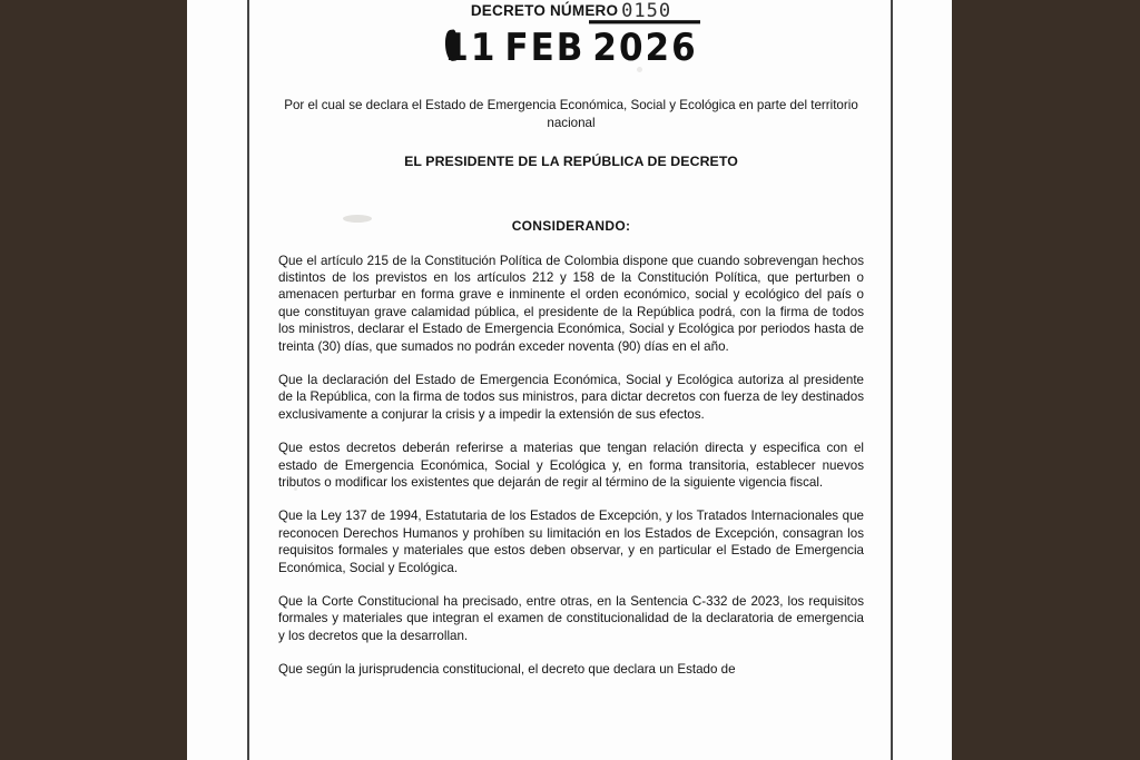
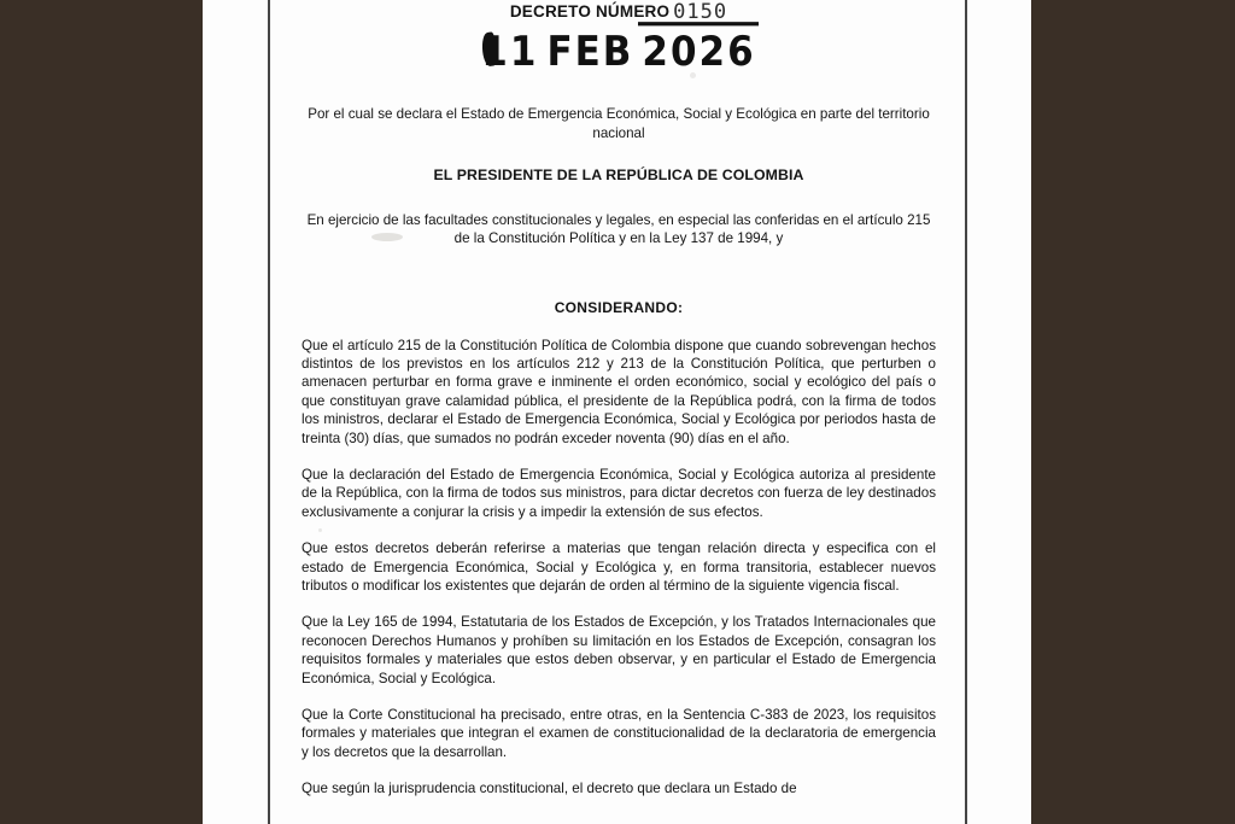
  DECRETO NÚMERO 0150
  1 FEB 2026
  Por el cual se declara el Estado de Emergencia Económica, Social y Ecológica en parte del territorio nacional
- EL PRESIDENTE DE LA REPÚBLICA DE DECRETO
+ EL PRESIDENTE DE LA REPÚBLICA DE COLOMBIA
+ En ejercicio de las facultades constitucionales y legales, en especial las conferidas en el artículo 215 de la Constitución Política y en la Ley 137 de 1994, y
  CONSIDERANDO:
- Que el artículo 215 de la Constitución Política de Colombia dispone que cuando sobrevengan hechos distintos de los previstos en los artículos 212 y 158 de la Constitución Política, que perturben o amenacen perturbar en forma grave e inminente el orden económico, social y ecológico del país o que constituyan grave calamidad pública, el presidente de la República podrá, con la firma de todos los ministros, declarar el Estado de Emergencia Económica, Social y Ecológica por periodos hasta de treinta (30) días, que sumados no podrán exceder noventa (90) días en el año.
+ Que el artículo 215 de la Constitución Política de Colombia dispone que cuando sobrevengan hechos distintos de los previstos en los artículos 212 y 213 de la Constitución Política, que perturben o amenacen perturbar en forma grave e inminente el orden económico, social y ecológico del país o que constituyan grave calamidad pública, el presidente de la República podrá, con la firma de todos los ministros, declarar el Estado de Emergencia Económica, Social y Ecológica por periodos hasta de treinta (30) días, que sumados no podrán exceder noventa (90) días en el año.
  Que la declaración del Estado de Emergencia Económica, Social y Ecológica autoriza al presidente de la República, con la firma de todos sus ministros, para dictar decretos con fuerza de ley destinados exclusivamente a conjurar la crisis y a impedir la extensión de sus efectos.
- Que estos decretos deberán referirse a materias que tengan relación directa y especifica con el estado de Emergencia Económica, Social y Ecológica y, en forma transitoria, establecer nuevos tributos o modificar los existentes que dejarán de regir al término de la siguiente vigencia fiscal.
+ Que estos decretos deberán referirse a materias que tengan relación directa y especifica con el estado de Emergencia Económica, Social y Ecológica y, en forma transitoria, establecer nuevos tributos o modificar los existentes que dejarán de orden al término de la siguiente vigencia fiscal.
- Que la Ley 137 de 1994, Estatutaria de los Estados de Excepción, y los Tratados Internacionales que reconocen Derechos Humanos y prohíben su limitación en los Estados de Excepción, consagran los requisitos formales y materiales que estos deben observar, y en particular el Estado de Emergencia Económica, Social y Ecológica.
+ Que la Ley 165 de 1994, Estatutaria de los Estados de Excepción, y los Tratados Internacionales que reconocen Derechos Humanos y prohíben su limitación en los Estados de Excepción, consagran los requisitos formales y materiales que estos deben observar, y en particular el Estado de Emergencia Económica, Social y Ecológica.
- Que la Corte Constitucional ha precisado, entre otras, en la Sentencia C-332 de 2023, los requisitos formales y materiales que integran el examen de constitucionalidad de la declaratoria de emergencia y los decretos que la desarrollan.
+ Que la Corte Constitucional ha precisado, entre otras, en la Sentencia C-383 de 2023, los requisitos formales y materiales que integran el examen de constitucionalidad de la declaratoria de emergencia y los decretos que la desarrollan.
  Que según la jurisprudencia constitucional, el decreto que declara un Estado de
